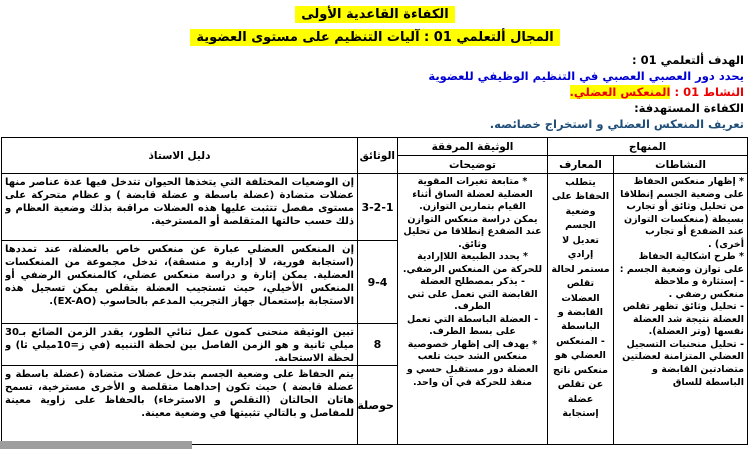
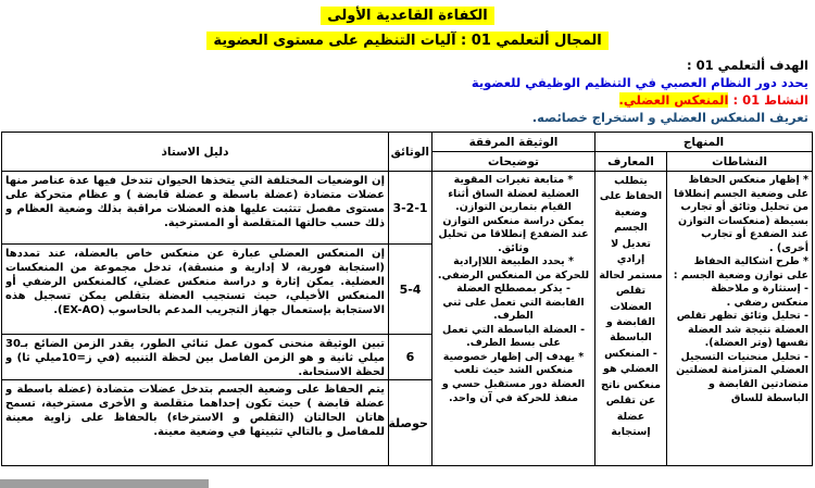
  الكفاءة القاعدية الأولى
  المجال ألتعلمي 01 : آليات التنظيم على مستوى العضوية
  الهدف ألتعلمي 01 :
- يحدد دور العصبي العصبي في التنظيم الوظيفي للعضوية
+ يحدد دور النظام العصبي في التنظيم الوظيفي للعضوية
  النشاط 01 : المنعكس العضلي.
- الكفاءة المستهدفة:
  تعريف المنعكس العضلي و استخراج خصائصه.
  المنهاج	الوثيقة المرفقة	الوثائق	دليل الاستاذ
  النشاطات	المعارف	توضيحات
  * إظهار منعكس الحفاظ على وضعية الجسم إنطلاقا من تحليل وثائق أو تجارب بسيطة (منعكسات التوازن عند الضفدع أو تجارب أخرى) . * طرح اشكالية الحفاظ على توازن وضعية الجسم : - إستثارة و ملاحظة منعكس رضفي . - تحليل وثائق تظهر تقلص العضلة نتيجة شد العضلة نفسها (وتر العضلة). - تحليل منحنيات التسجيل العضلي المتزامنة لعضلتين متضادتين القابضة و الباسطة للساق	يتطلب الحفاظ على وضعية الجسم تعديل لا إرادي مستمر لحالة تقلص العضلات القابضة و الباسطة - المنعكس العضلي هو منعكس ناتج عن تقلص عضلة إستجابة	* متابعة تغيرات المقوية العضلية لعضلة الساق أثناء القيام بتمارين التوازن. يمكن دراسة منعكس التوازن عند الضفدع إنطلاقا من تحليل وثائق. * يحدد الطبيعة اللاإرادية للحركة من المنعكس الرضفي. - يذكر بمصطلح العضلة القابضة التي تعمل على ثني الطرف. - العضلة الباسطة التي تعمل على بسط الطرف. * يهدف إلى إظهار خصوصية منعكس الشد حيث تلعب العضلة دور مستقبل حسي و منفذ للحركة في آن واحد.	3-2-1	إن الوضعيات المختلفة التي يتخذها الحيوان تتدخل فيها عدة عناصر منها عضلات متضادة (عضلة باسطة و عضلة قابضة ) و عظام متحركة على مستوى مفصل تتثبت عليها هذه العضلات مراقبة بذلك وضعية العظام و ذلك حسب حالتها المتقلصة أو المسترخية.
- 9-4	إن المنعكس العضلي عبارة عن منعكس خاص بالعضلة، عند تمددها (استجابة فورية، لا إدارية و منسقة)، تدخل مجموعة من المنعكسات العضلية. يمكن إثارة و دراسة منعكس عضلي، كالمنعكس الرضفي أو المنعكس الأخيلي، حيث تستجيب العضلة بتقلص يمكن تسجيل هذه الاستجابة بإستعمال جهاز التجريب المدعم بالحاسوب (EX-AO).
+ 5-4	إن المنعكس العضلي عبارة عن منعكس خاص بالعضلة، عند تمددها (استجابة فورية، لا إدارية و منسقة)، تدخل مجموعة من المنعكسات العضلية. يمكن إثارة و دراسة منعكس عضلي، كالمنعكس الرضفي أو المنعكس الأخيلي، حيث تستجيب العضلة بتقلص يمكن تسجيل هذه الاستجابة بإستعمال جهاز التجريب المدعم بالحاسوب (EX-AO).
- 8	تبين الوثيقة منحنى كمون عمل ثنائي الطور، يقدر الزمن الضائع بـ30 ميلي ثانية و هو الزمن الفاصل بين لحظة التنبيه (في ز=10ميلي ثا) و لحظة الاستجابة.
+ 6	تبين الوثيقة منحنى كمون عمل ثنائي الطور، يقدر الزمن الضائع بـ30 ميلي ثانية و هو الزمن الفاصل بين لحظة التنبيه (في ز=10ميلي ثا) و لحظة الاستجابة.
  حوصلة	يتم الحفاظ على وضعية الجسم بتدخل عضلات متضادة (عضلة باسطة و عضلة قابضة ) حيث تكون إحداهما متقلصة و الأخرى مسترخية، تسمح هاتان الحالتان (التقلص و الاسترخاء) بالحفاظ على زاوية معينة للمفاصل و بالتالي تثبيتها في وضعية معينة.
